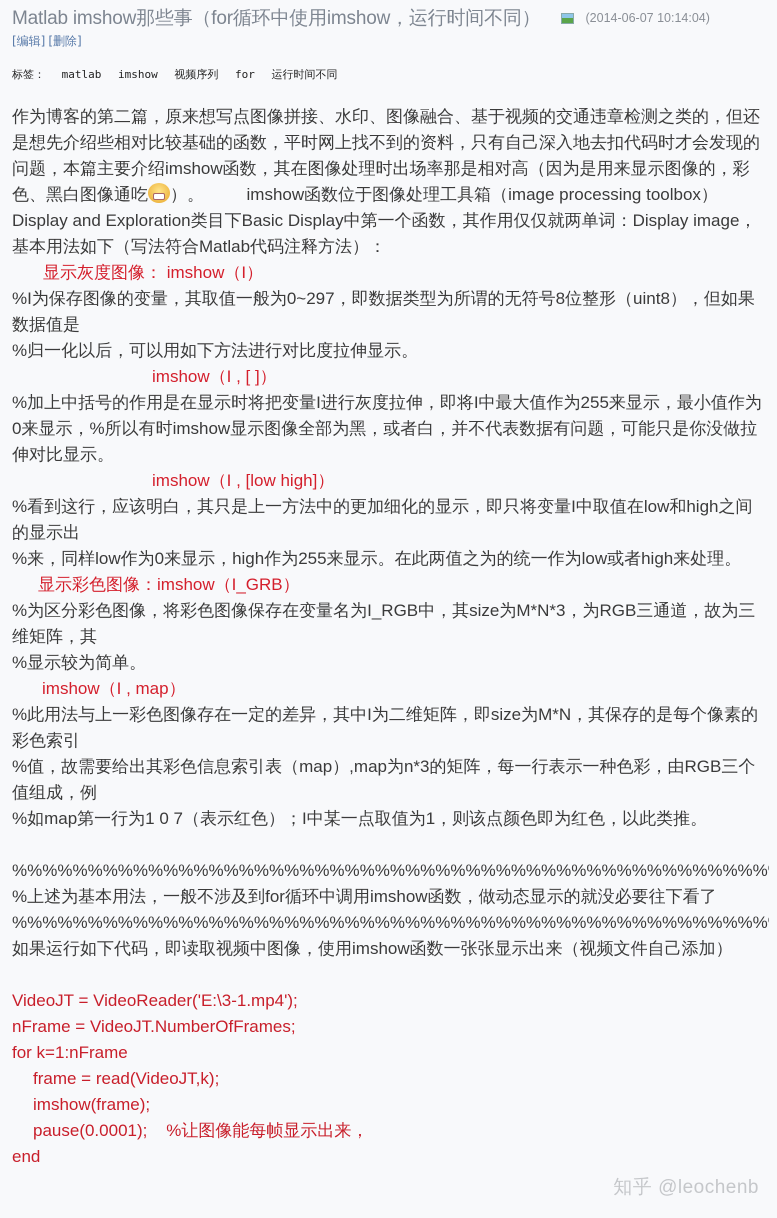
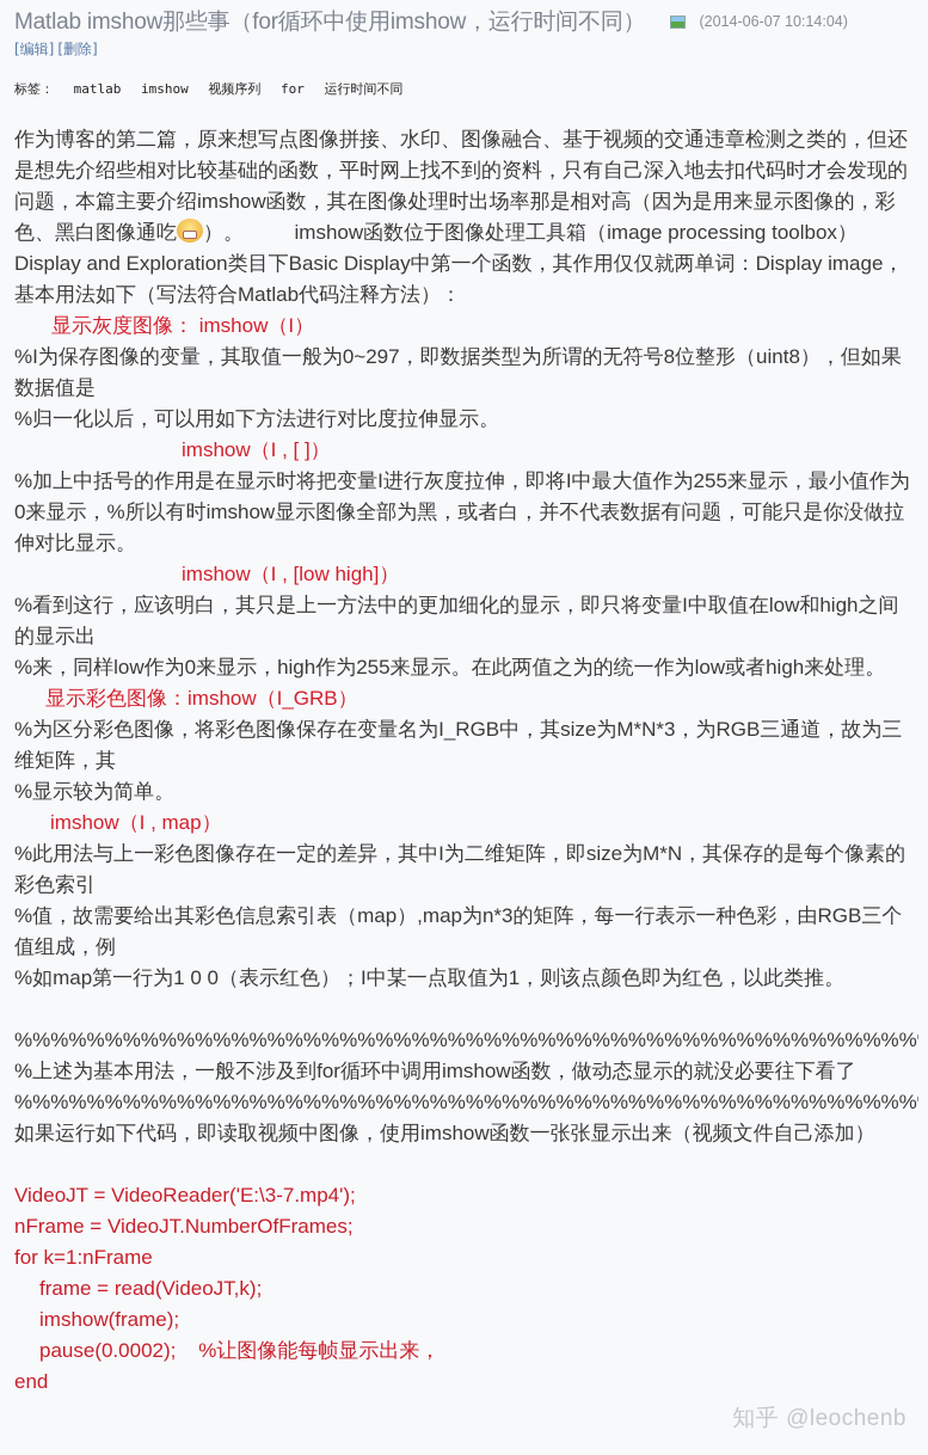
  Matlab imshow那些事（for循环中使用imshow，运行时间不同）
  (2014-06-07 10:14:04)
  [编辑] [删除]
  标签： matlab imshow 视频序列 for 运行时间不同
  作为博客的第二篇，原来想写点图像拼接、水印、图像融合、基于视频的交通违章检测之类的，但还是想先介绍些相对比较基础的函数，平时网上找不到的资料，只有自己深入地去扣代码时才会发现的问题，本篇主要介绍imshow函数，其在图像处理时出场率那是相对高（因为是用来显示图像的，彩色、黑白图像通吃 ）。 imshow函数位于图像处理工具箱（image processing toolbox）Display and Exploration类目下Basic Display中第一个函数，其作用仅仅就两单词：Display image，基本用法如下（写法符合Matlab代码注释方法）：
  显示灰度图像： imshow（I）
  %I为保存图像的变量，其取值一般为0~297，即数据类型为所谓的无符号8位整形（uint8），但如果数据值是
  %归一化以后，可以用如下方法进行对比度拉伸显示。
  imshow（I , [ ]）
  %加上中括号的作用是在显示时将把变量I进行灰度拉伸，即将I中最大值作为255来显示，最小值作为0来显示，%所以有时imshow显示图像全部为黑，或者白，并不代表数据有问题，可能只是你没做拉伸对比显示。
  imshow（I , [low high]）
  %看到这行，应该明白，其只是上一方法中的更加细化的显示，即只将变量I中取值在low和high之间的显示出
  %来，同样low作为0来显示，high作为255来显示。在此两值之为的统一作为low或者high来处理。
  显示彩色图像：imshow（I_GRB）
  %为区分彩色图像，将彩色图像保存在变量名为I_RGB中，其size为M*N*3，为RGB三通道，故为三维矩阵，其
  %显示较为简单。
  imshow（I , map）
  %此用法与上一彩色图像存在一定的差异，其中I为二维矩阵，即size为M*N，其保存的是每个像素的彩色索引
  %值，故需要给出其彩色信息索引表（map）,map为n*3的矩阵，每一行表示一种色彩，由RGB三个值组成，例
- %如map第一行为1 0 7（表示红色）；I中某一点取值为1，则该点颜色即为红色，以此类推。
+ %如map第一行为1 0 0（表示红色）；I中某一点取值为1，则该点颜色即为红色，以此类推。
  %%%%%%%%%%%%%%%%%%%%%%%%%%%%%%%%%%%%%%%%%%%%%%%%%%
  %上述为基本用法，一般不涉及到for循环中调用imshow函数，做动态显示的就没必要往下看了
  %%%%%%%%%%%%%%%%%%%%%%%%%%%%%%%%%%%%%%%%%%%%%%%%%%
  如果运行如下代码，即读取视频中图像，使用imshow函数一张张显示出来（视频文件自己添加）
- VideoJT = VideoReader('E:\3-1.mp4');
+ VideoJT = VideoReader('E:\3-7.mp4');
  nFrame = VideoJT.NumberOfFrames;
  for k=1:nFrame
  frame = read(VideoJT,k);
  imshow(frame);
- pause(0.0001); %让图像能每帧显示出来，
+ pause(0.0002); %让图像能每帧显示出来，
  end
  知乎 @leochenb
